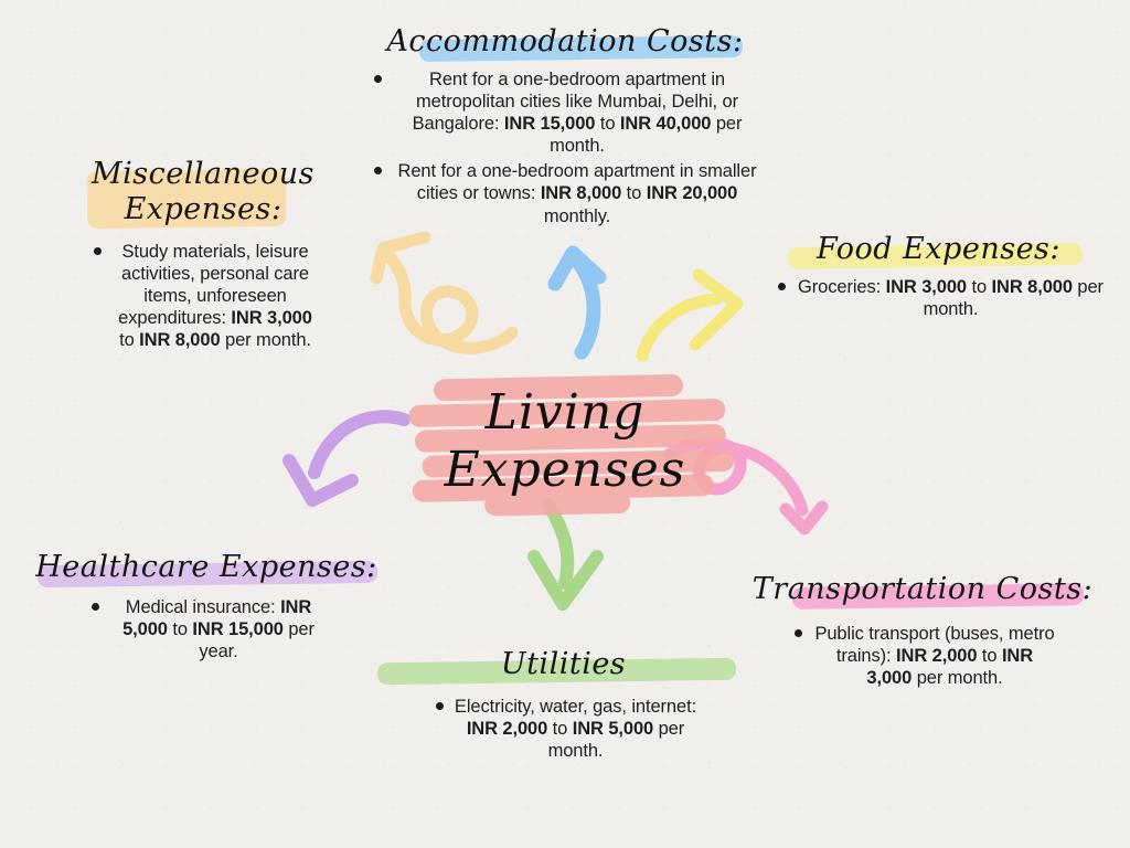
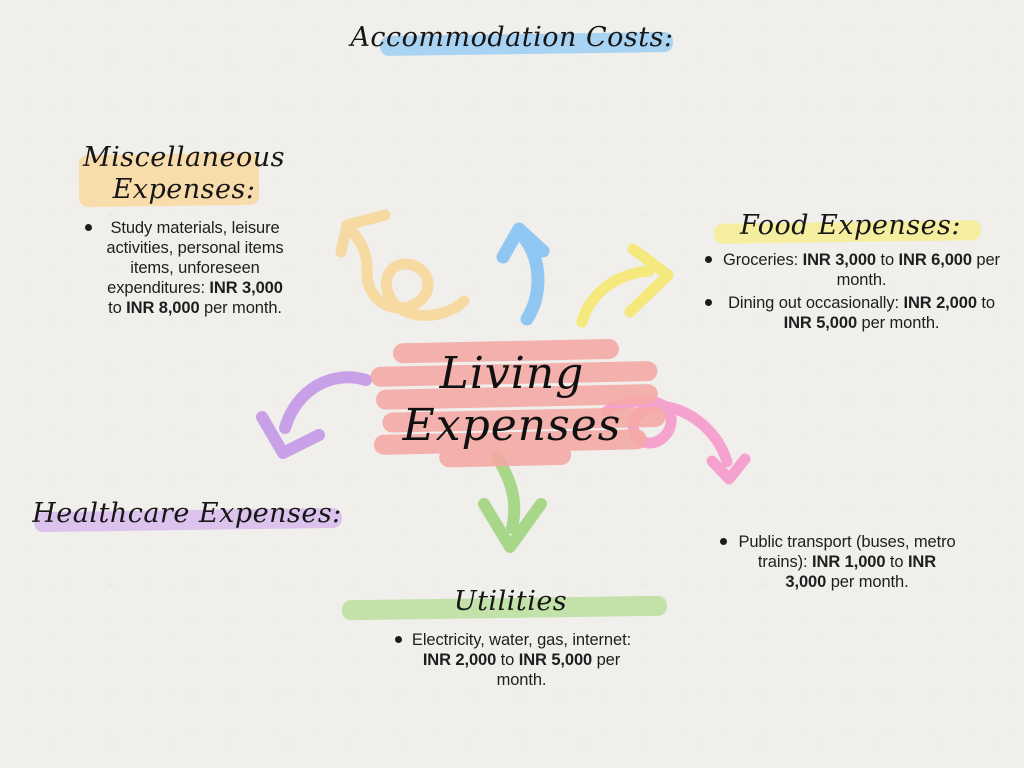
  Living
  Expenses
  Accommodation Costs:
- Rent for a one-bedroom apartment in metropolitan cities like Mumbai, Delhi, or Bangalore: INR 15,000 to INR 40,000 per month.
- Rent for a one-bedroom apartment in smaller cities or towns: INR 8,000 to INR 20,000 monthly.
  Miscellaneous Expenses:
- Study materials, leisure activities, personal care items, unforeseen expenditures: INR 3,000 to INR 8,000 per month.
+ Study materials, leisure activities, personal items items, unforeseen expenditures: INR 3,000 to INR 8,000 per month.
  Food Expenses:
- Groceries: INR 3,000 to INR 8,000 per month.
+ Groceries: INR 3,000 to INR 6,000 per month.
+ Dining out occasionally: INR 2,000 to INR 5,000 per month.
  Healthcare Expenses:
- Medical insurance: INR 5,000 to INR 15,000 per year.
  Utilities
  Electricity, water, gas, internet: INR 2,000 to INR 5,000 per month.
- Transportation Costs:
- Public transport (buses, metro trains): INR 2,000 to INR 3,000 per month.
+ Public transport (buses, metro trains): INR 1,000 to INR 3,000 per month.
